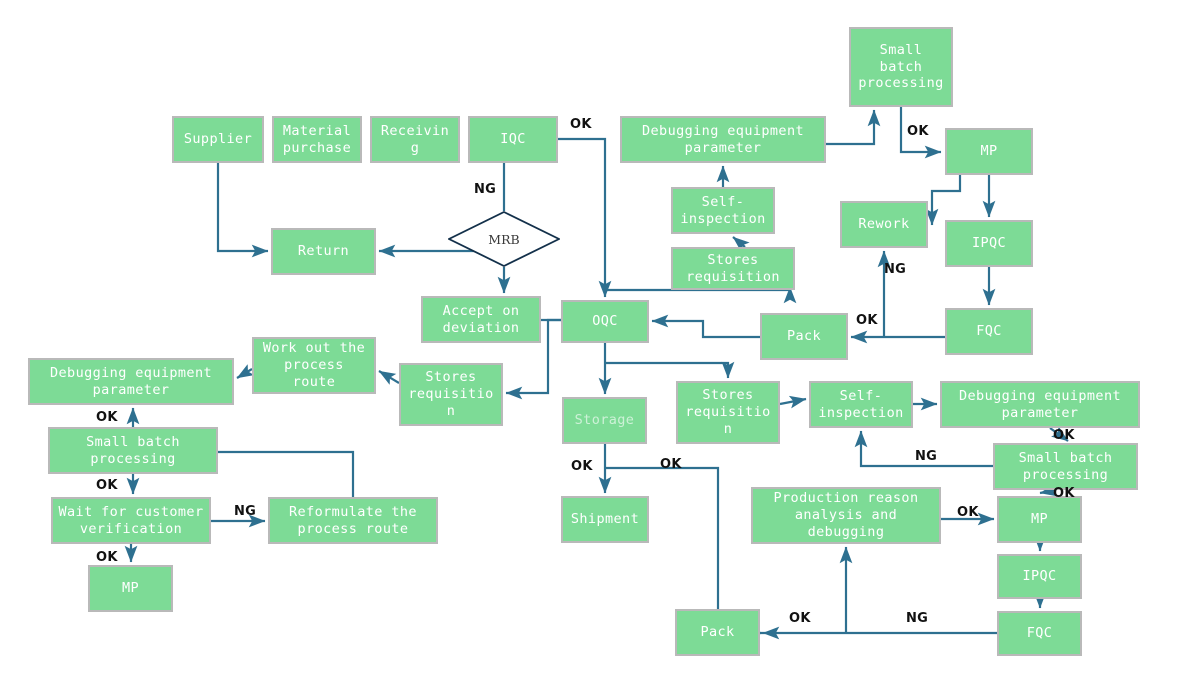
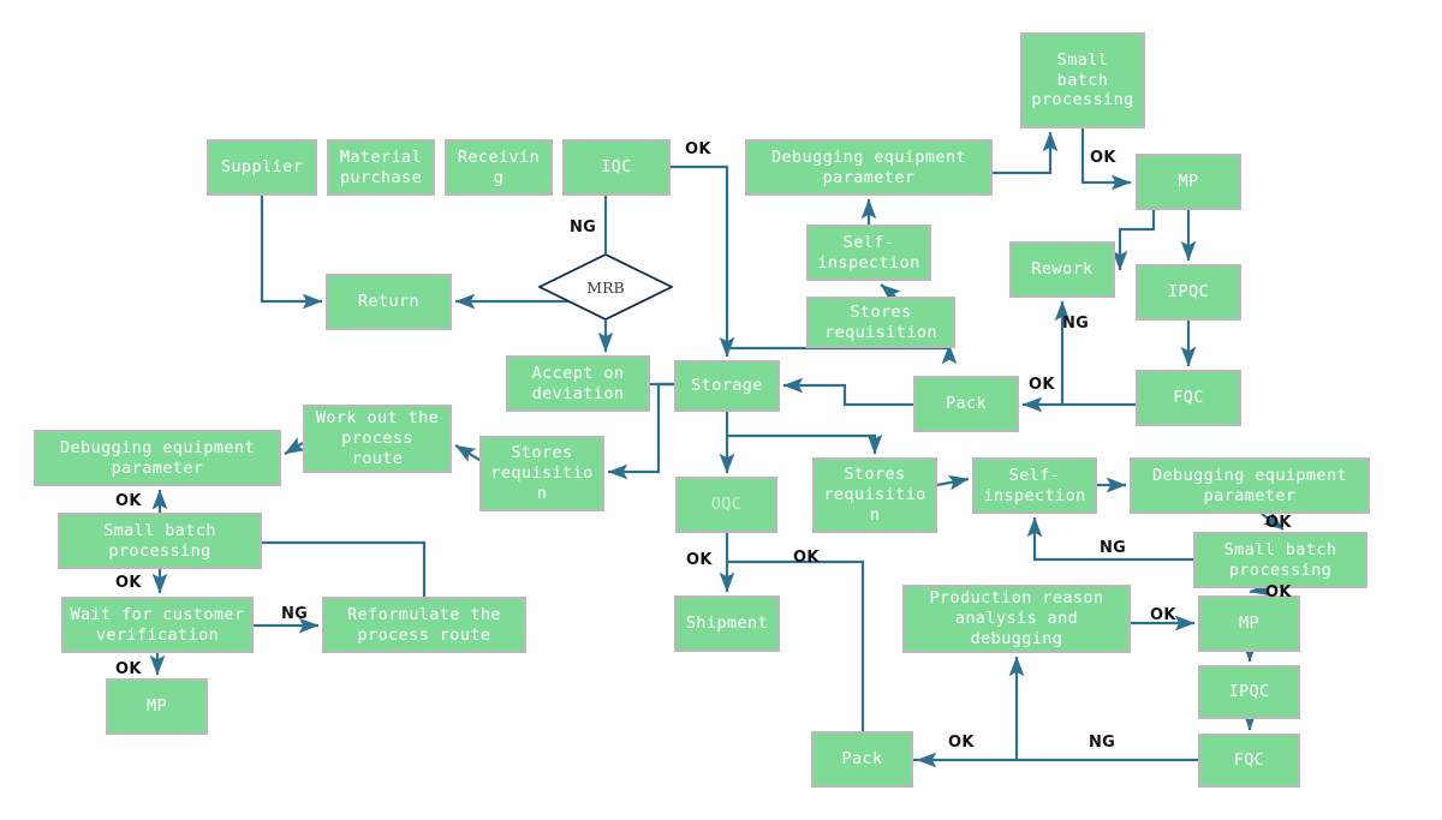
  Supplier
  Material
  purchase
  Receivin
  g
  IQC
  Debugging equipment
  parameter
  Small
  batch
  processing
  MP
  Return
  Self-
  inspection
  Stores
  requisition
  Rework
  IPQC
  FQC
  Pack
  Accept on
  deviation
- OQC
+ Storage
  Work out the
  process
  route
  Debugging equipment
  parameter
  Stores
  requisitio
  n
  Small batch
  processing
  Wait for customer
  verification
  Reformulate the
  process route
  MP
- Storage
+ OQC
  Shipment
  Stores
  requisitio
  n
  Self-
  inspection
  Debugging equipment
  parameter
  Small batch
  processing
  Production reason
  analysis and
  debugging
  MP
  IPQC
  FQC
  Pack
  MRB
  OK
  NG
  OK
  NG
  OK
  OK
  OK
  NG
  OK
  OK
  OK
  OK
  NG
  OK
  OK
  OK
  NG
